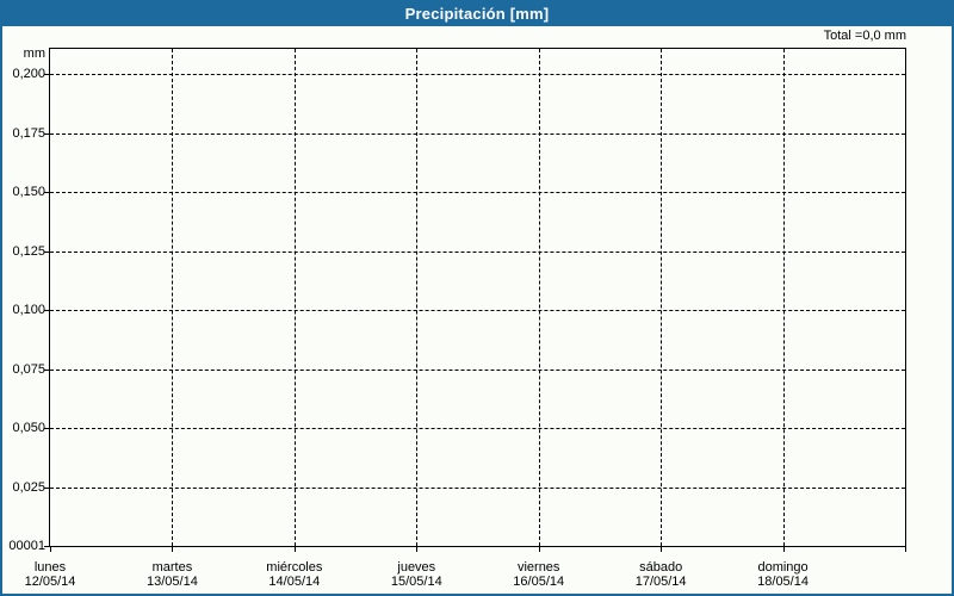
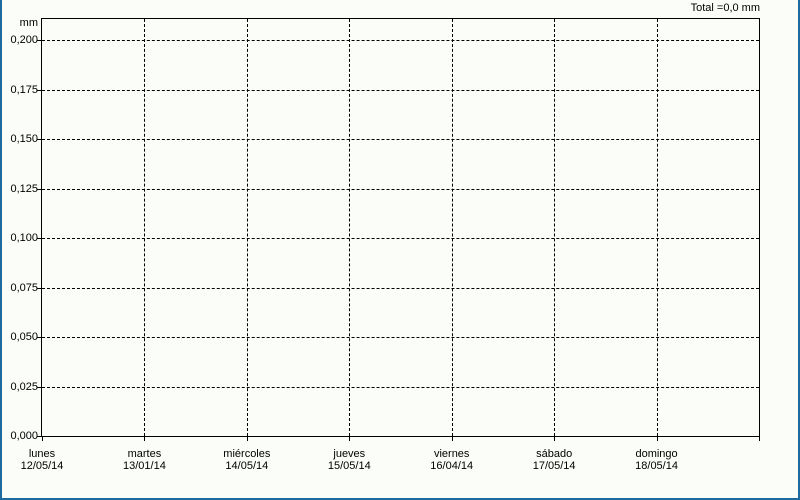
- Precipitación [mm]
  Total =0,0 mm
  mm
  0,200
  0,175
  0,150
  0,125
  0,100
  0,075
  0,050
  0,025
- 00001
+ 0,000
  lunes
  12/05/14
  martes
- 13/05/14
+ 13/01/14
  miércoles
  14/05/14
  jueves
  15/05/14
  viernes
- 16/05/14
+ 16/04/14
  sábado
  17/05/14
  domingo
  18/05/14
